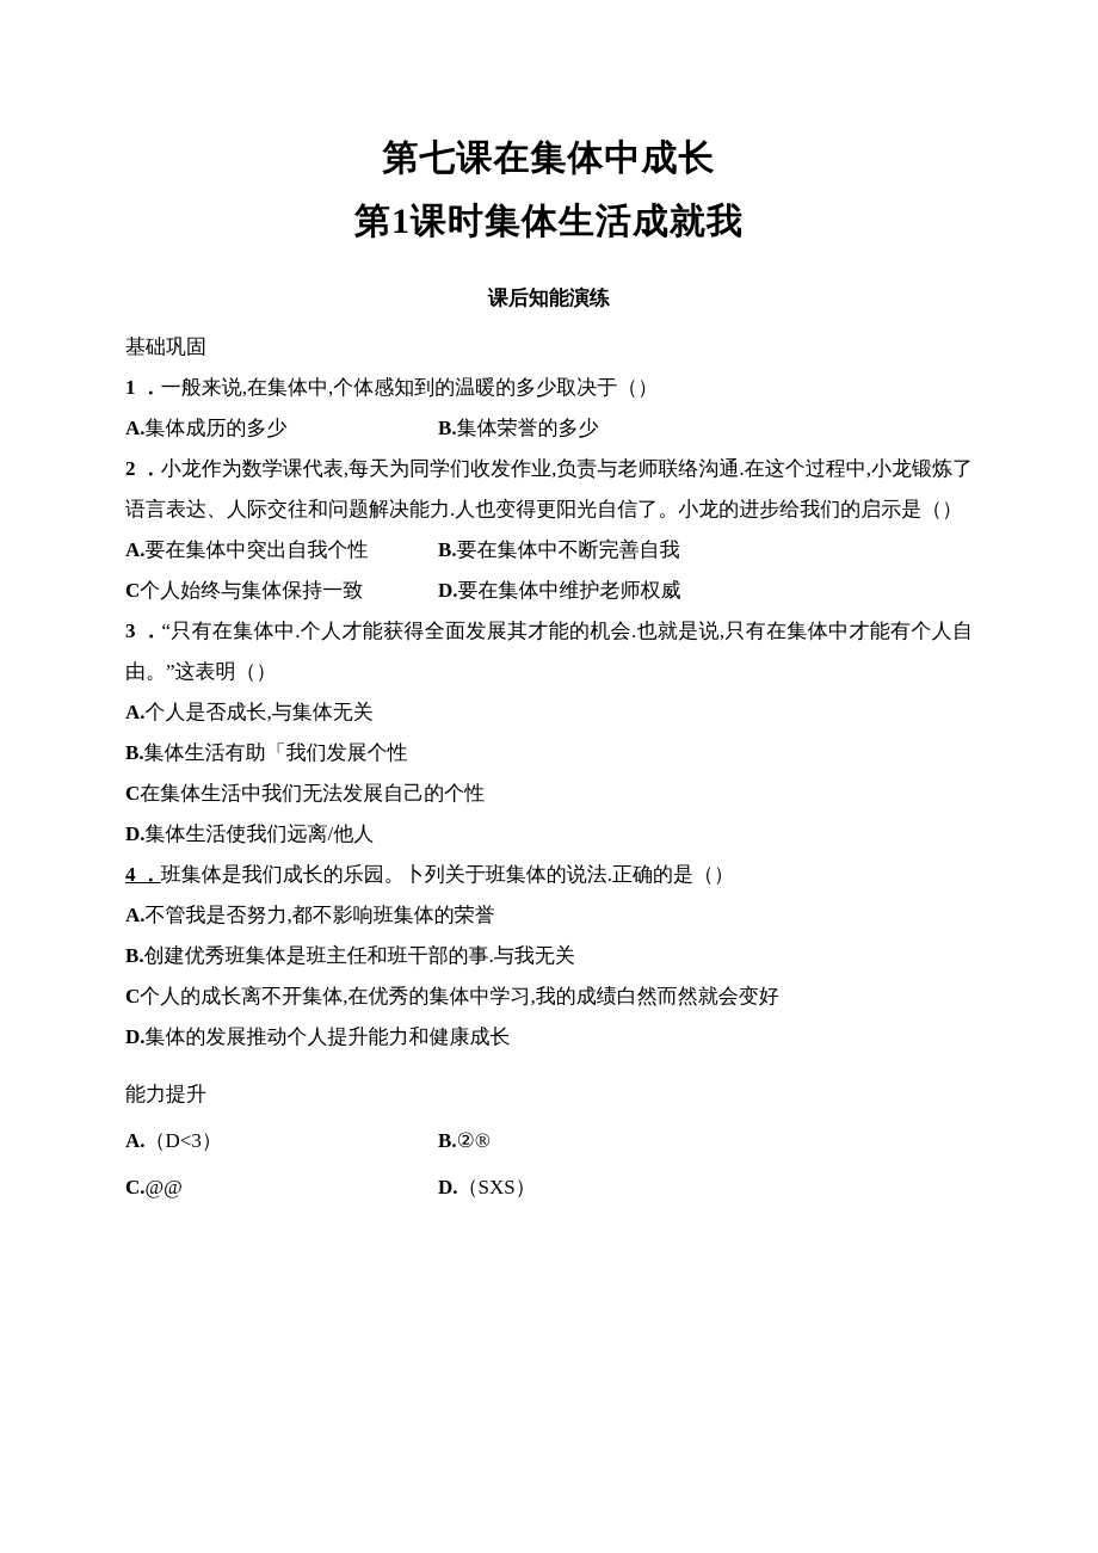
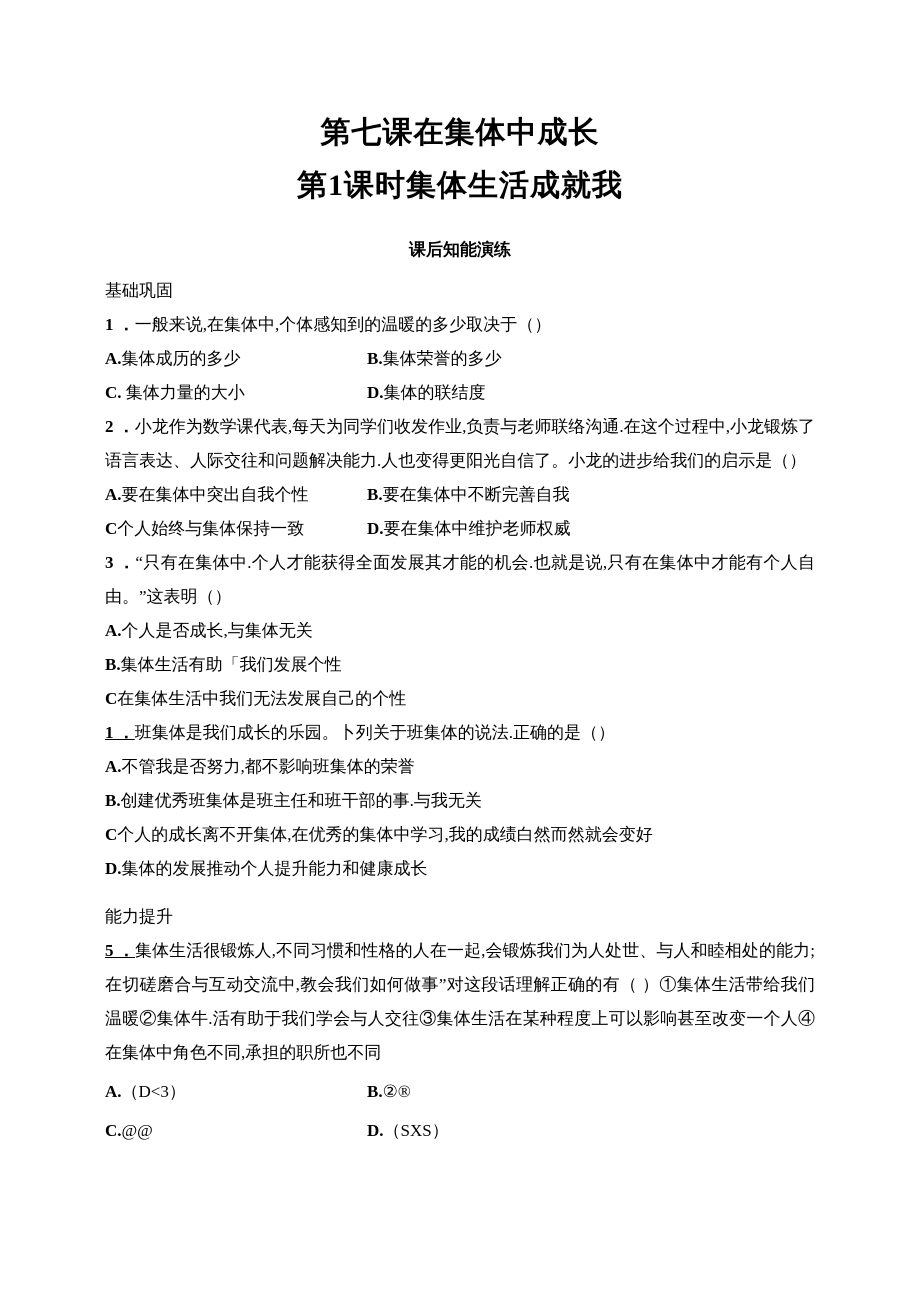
  第七课在集体中成长
  第1课时集体生活成就我
  课后知能演练
  基础巩固
  1 ．一般来说,在集体中,个体感知到的温暖的多少取决于（）
  A.集体成历的多少 B.集体荣誉的多少
+ C. 集体力量的大小 D.集体的联结度
  2 ．小龙作为数学课代表,每天为同学们收发作业,负责与老师联络沟通.在这个过程中,小龙锻炼了语言表达、人际交往和问题解决能力.人也变得更阳光自信了。小龙的进步给我们的启示是（）
  A.要在集体中突出自我个性 B.要在集体中不断完善自我
  C个人始终与集体保持一致 D.要在集体中维护老师权威
  3 ．“只有在集体中.个人才能获得全面发展其才能的机会.也就是说,只有在集体中才能有个人自由。”这表明（）
  A.个人是否成长,与集体无关
  B.集体生活有助「我们发展个性
  C在集体生活中我们无法发展自己的个性
- D.集体生活使我们远离/他人
- 4 ．班集体是我们成长的乐园。卜列关于班集体的说法.正确的是（）
+ 1 ．班集体是我们成长的乐园。卜列关于班集体的说法.正确的是（）
  A.不管我是否努力,都不影响班集体的荣誉
  B.创建优秀班集体是班主任和班干部的事.与我无关
  C个人的成长离不开集体,在优秀的集体中学习,我的成绩白然而然就会变好
  D.集体的发展推动个人提升能力和健康成长
  能力提升
+ 5 ．集体生活很锻炼人,不同习惯和性格的人在一起,会锻炼我们为人处世、与人和睦相处的能力;在切磋磨合与互动交流中,教会我们如何做事”对这段话理解正确的有（ ）①集体生活带给我们温暖②集体牛.活有助于我们学会与人交往③集体生活在某种程度上可以影响甚至改变一个人④在集体中角色不同,承担的职所也不同
  A.（D<3） B.②®
  C.@@ D.（SXS）
